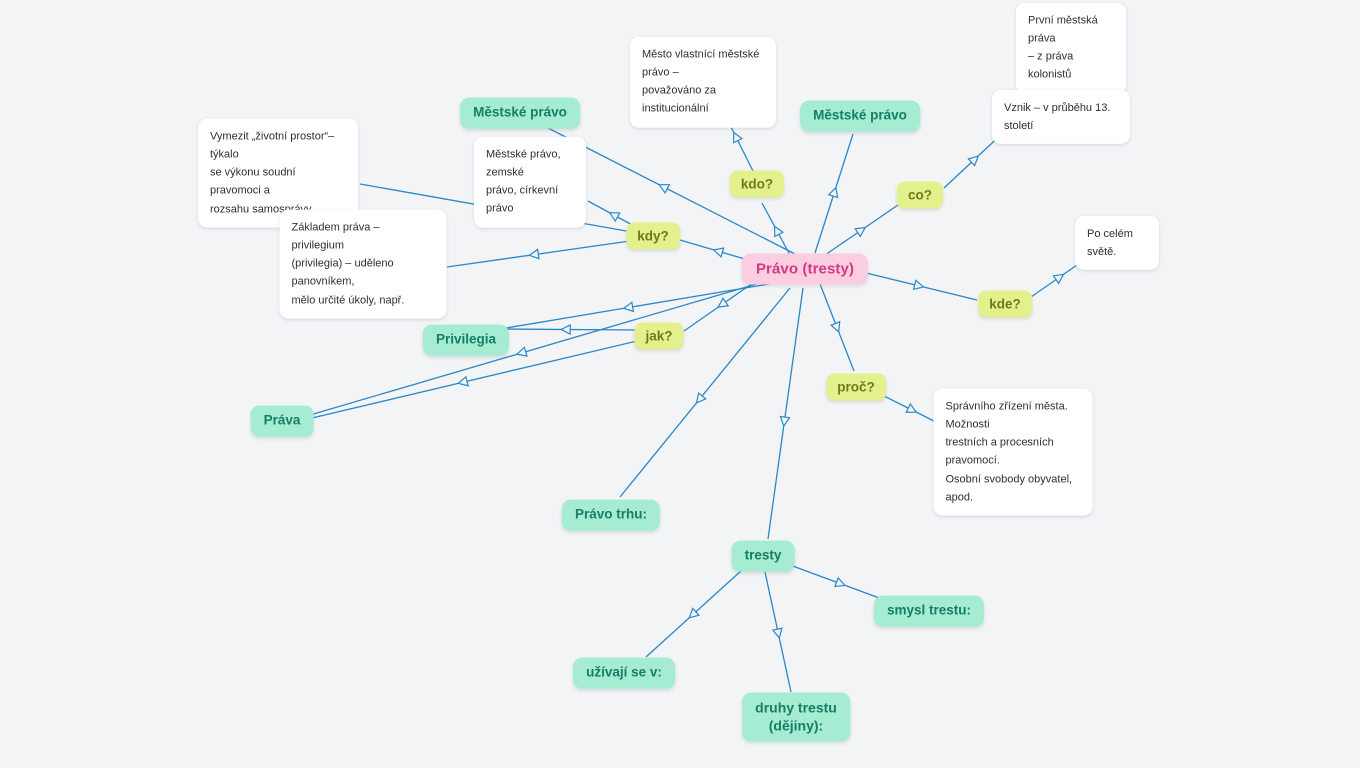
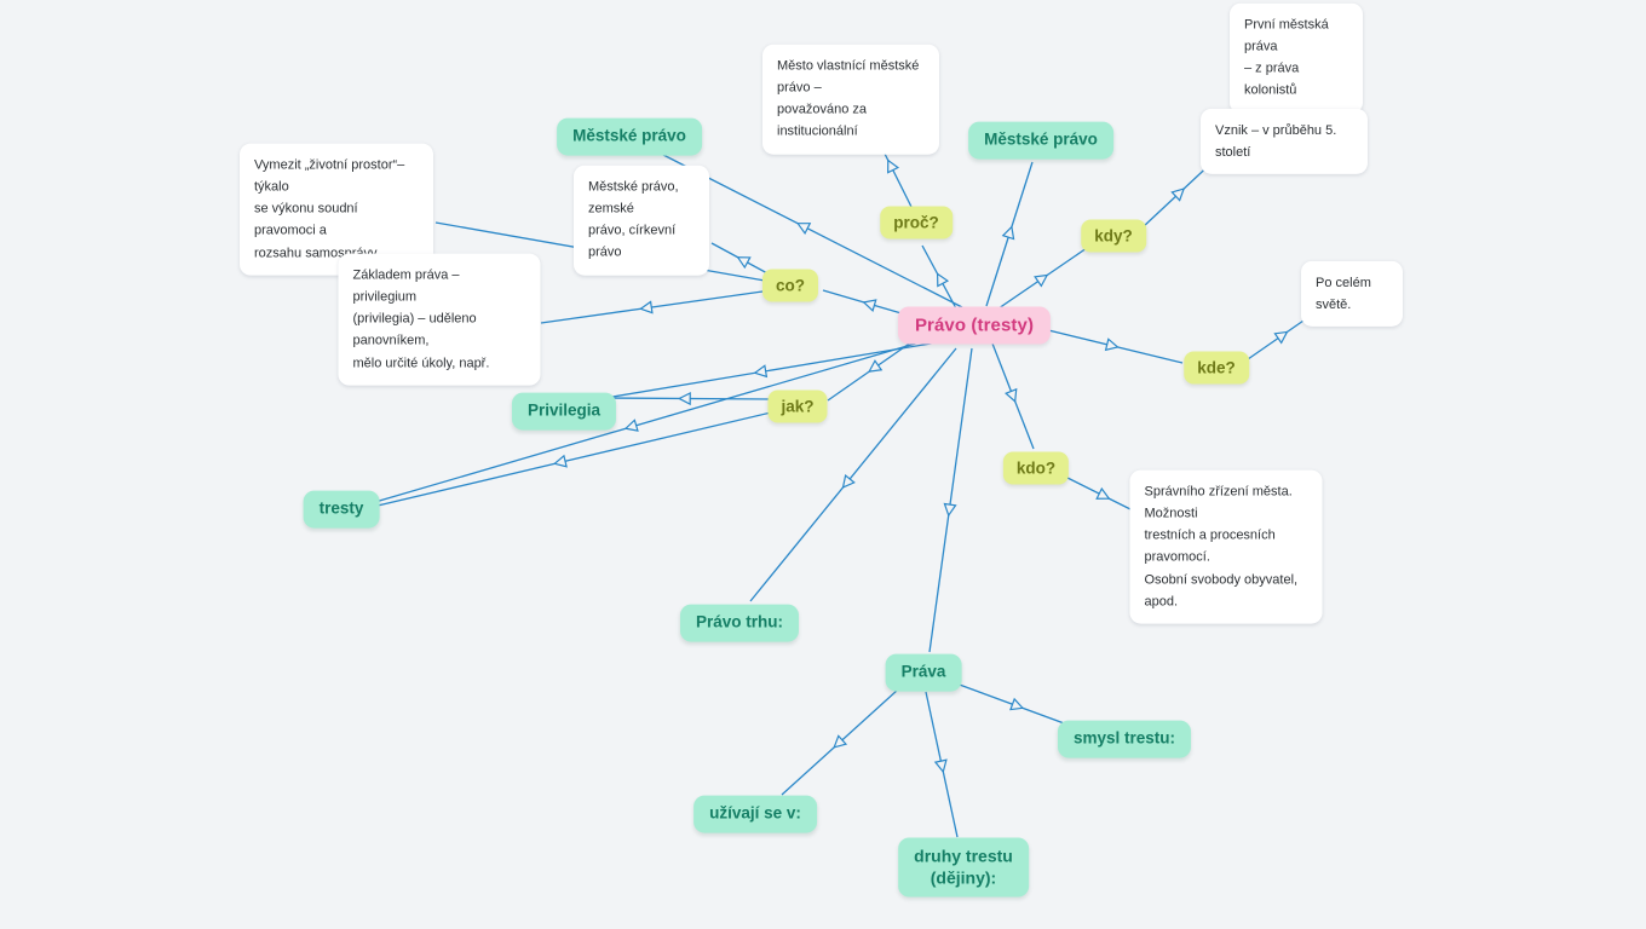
  Právo (tresty)
- kdy?
+ co?
- kdo?
+ proč?
- co?
+ kdy?
  kde?
- proč?
+ kdo?
  jak?
  Městské právo
  Městské právo
  Privilegia
- Práva
+ tresty
  Právo trhu:
- tresty
+ Práva
  smysl trestu:
  užívají se v:
  druhy trestu
  (dějiny):
  Město vlastnící městské právo –
  považováno za institucionální
  První městská práva
  – z práva kolonistů
- Vznik – v průběhu 13. století
+ Vznik – v průběhu 5. století
  Po celém světě.
  Vymezit „životní prostor“– týkalo
  se výkonu soudní pravomoci a
  Městské právo, zemské
  právo, církevní právo
  Základem práva – privilegium
  (privilegia) – uděleno panovníkem,
  mělo určité úkoly, např.
  Správního zřízení města. Možnosti
  trestních a procesních pravomocí.
  Osobní svobody obyvatel, apod.
